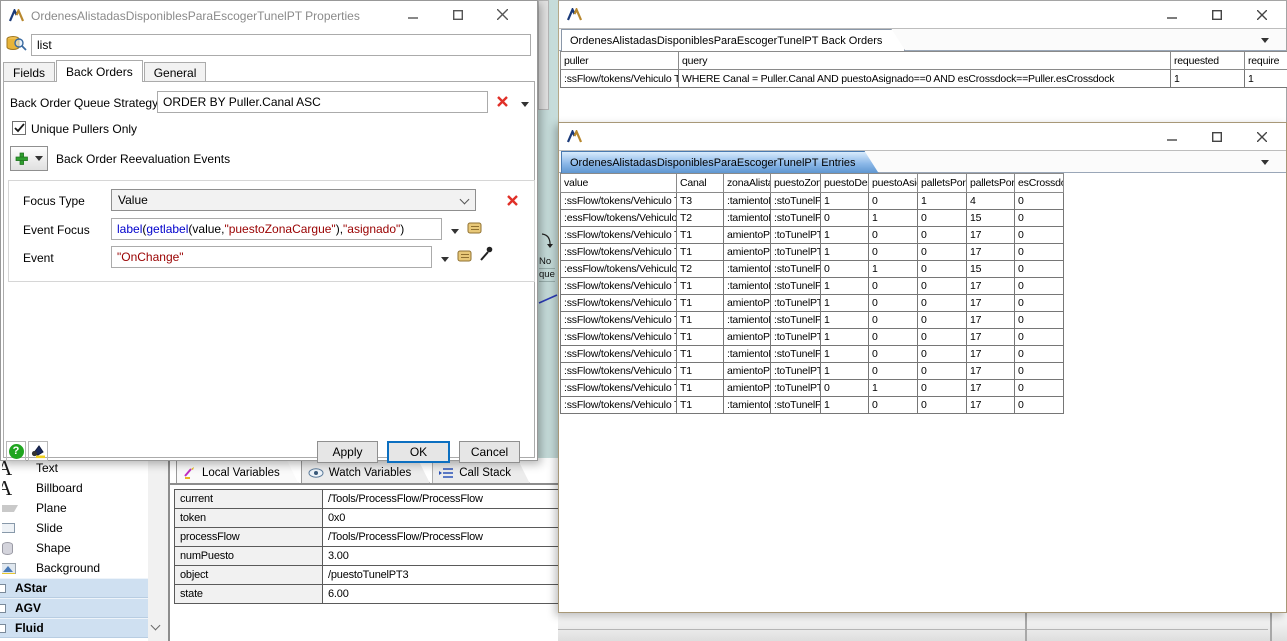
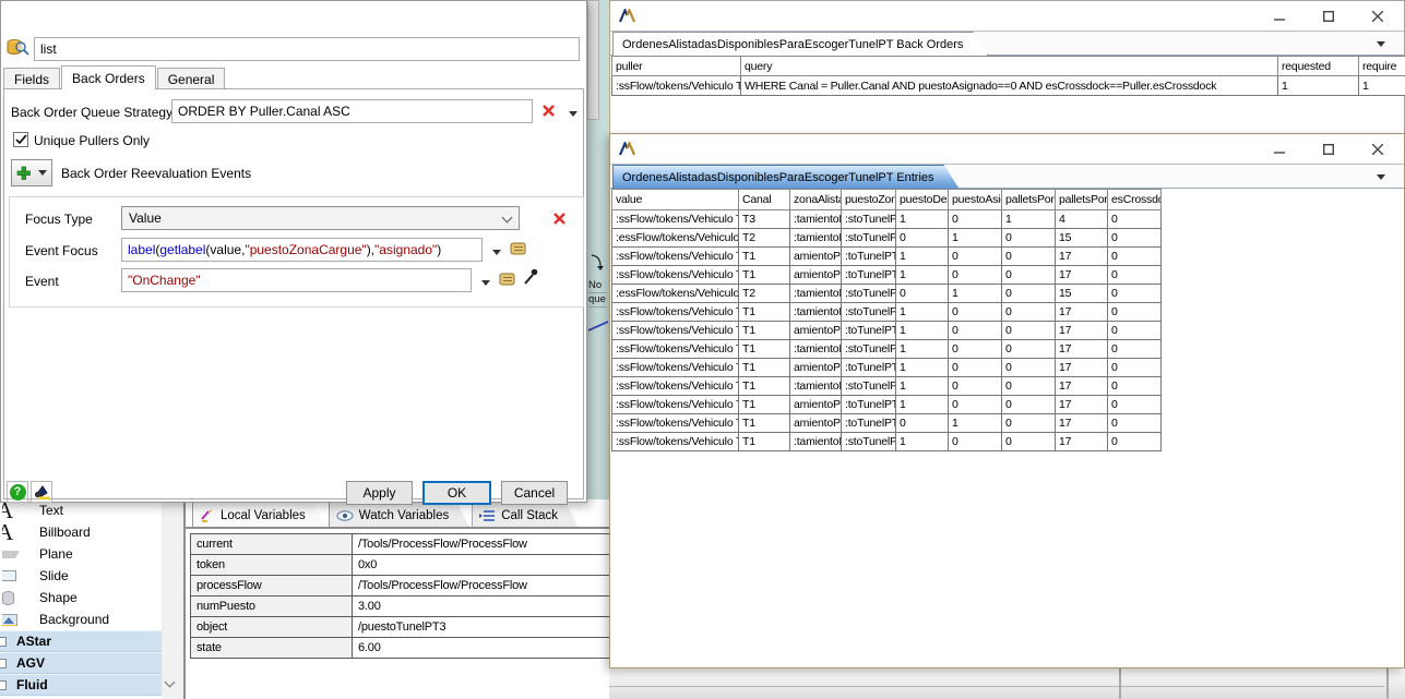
  No
  que
  A
  Text
  A
  Billboard
  Plane
  Slide
  Shape
  Background
  AStar
  AGV
  Fluid
  Local Variables
  Watch Variables
  Call Stack
  current	/Tools/ProcessFlow/ProcessFlow
  token	0x0
  processFlow	/Tools/ProcessFlow/ProcessFlow
  numPuesto	3.00
  object	/puestoTunelPT3
  state	6.00
  OrdenesAlistadasDisponiblesParaEscogerTunelPT Back Orders
  puller	query	requested	require
  :ssFlow/tokens/Vehiculo T	WHERE Canal = Puller.Canal AND puestoAsignado==0 AND esCrossdock==Puller.esCrossdock	1	1
  OrdenesAlistadasDisponiblesParaEscogerTunelPT Entries
  value	Canal	zonaAlist	puestoZon	puestoDe	puestoAsi	palletsPor	palletsPor	esCrossd
  :ssFlow/tokens/Vehiculo	T3	:tamiento	:stoTunelP	1	0	1	4	0
  :essFlow/tokens/Vehiculo	T2	:tamiento	:stoTunelP	0	1	0	15	0
  :ssFlow/tokens/Vehiculo	T1	amientoP	:toTunelPT	1	0	0	17	0
  :ssFlow/tokens/Vehiculo	T1	amientoP	:toTunelPT	1	0	0	17	0
  :essFlow/tokens/Vehiculo	T2	:tamiento	:stoTunelP	0	1	0	15	0
  :ssFlow/tokens/Vehiculo	T1	:tamiento	:stoTunelP	1	0	0	17	0
  :ssFlow/tokens/Vehiculo	T1	amientoP	:toTunelPT	1	0	0	17	0
  :ssFlow/tokens/Vehiculo	T1	:tamiento	:stoTunelP	1	0	0	17	0
  :ssFlow/tokens/Vehiculo	T1	amientoP	:toTunelPT	1	0	0	17	0
  :ssFlow/tokens/Vehiculo	T1	:tamiento	:stoTunelP	1	0	0	17	0
  :ssFlow/tokens/Vehiculo	T1	amientoP	:toTunelPT	1	0	0	17	0
  :ssFlow/tokens/Vehiculo	T1	amientoP	:toTunelPT	0	1	0	17	0
  :ssFlow/tokens/Vehiculo	T1	:tamiento	:stoTunelP	1	0	0	17	0
- OrdenesAlistadasDisponiblesParaEscogerTunelPT Properties
  list
  Fields
  Back Orders
  General
  Back Order Queue Strategy
  ORDER BY Puller.Canal ASC
  Unique Pullers Only
  Back Order Reevaluation Events
  Focus Type
  Value
  Event Focus
  label
  (
  getlabel
  (value,
  "puestoZonaCargue"
  ),
  "asignado"
  )
  Event
  "OnChange"
  ?
  Apply
  OK
  Cancel
